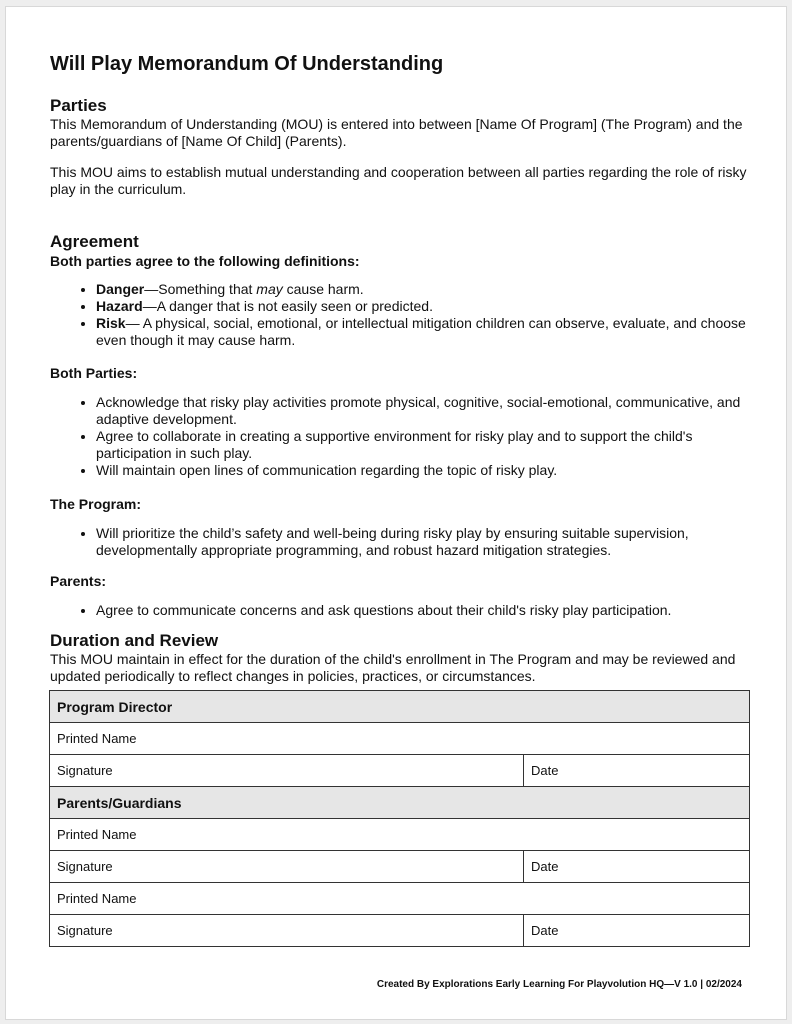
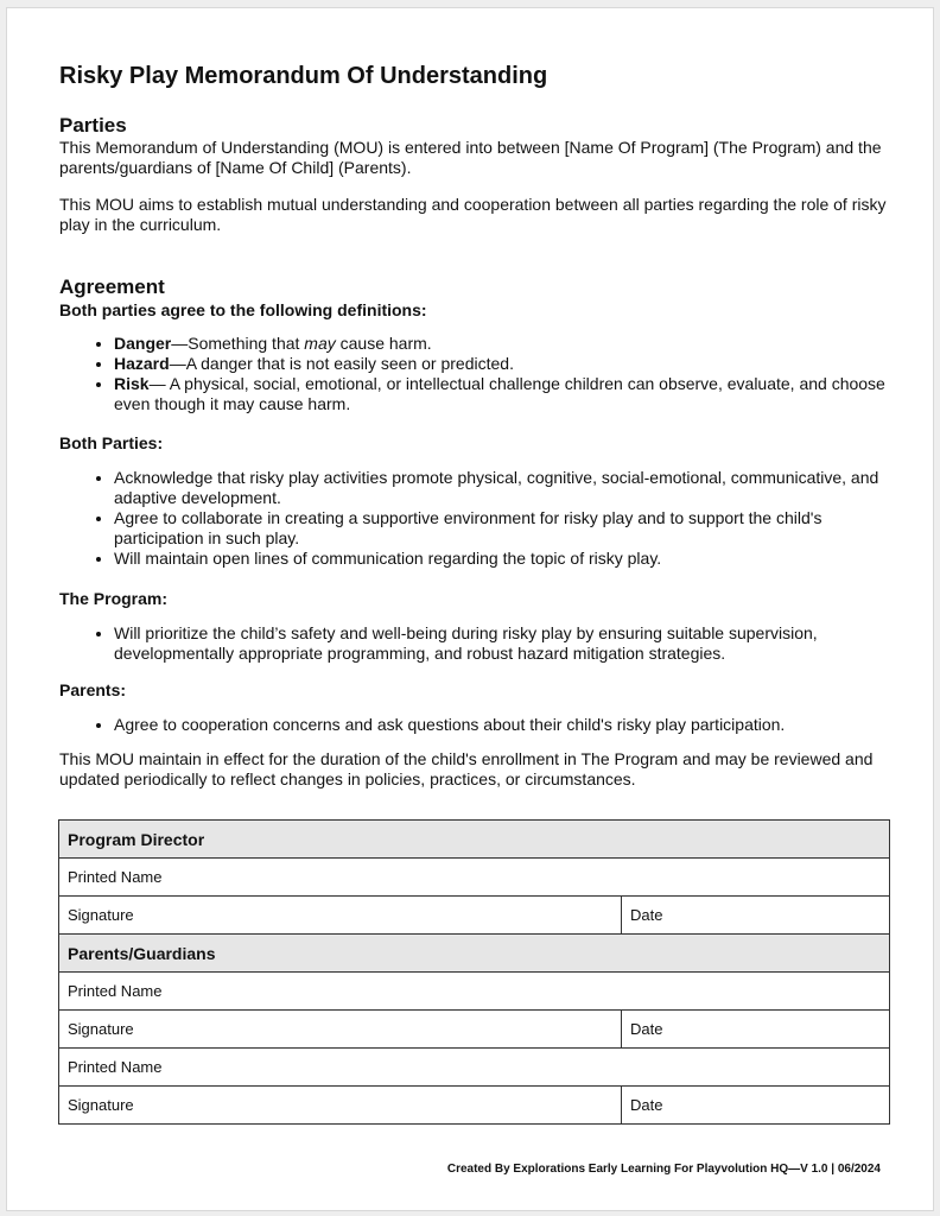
- Will Play Memorandum Of Understanding
+ Risky Play Memorandum Of Understanding
  Parties
  This Memorandum of Understanding (MOU) is entered into between [Name Of Program] (The Program) and the parents/guardians of [Name Of Child] (Parents).
  This MOU aims to establish mutual understanding and cooperation between all parties regarding the role of risky play in the curriculum.
  Agreement
  Both parties agree to the following definitions:
  Danger—Something that may cause harm.
  Hazard—A danger that is not easily seen or predicted.
- Risk— A physical, social, emotional, or intellectual mitigation children can observe, evaluate, and choose even though it may cause harm.
+ Risk— A physical, social, emotional, or intellectual challenge children can observe, evaluate, and choose even though it may cause harm.
  Both Parties:
  Acknowledge that risky play activities promote physical, cognitive, social-emotional, communicative, and adaptive development.
  Agree to collaborate in creating a supportive environment for risky play and to support the child's participation in such play.
  Will maintain open lines of communication regarding the topic of risky play.
  The Program:
  Will prioritize the child’s safety and well-being during risky play by ensuring suitable supervision, developmentally appropriate programming, and robust hazard mitigation strategies.
  Parents:
- Agree to communicate concerns and ask questions about their child's risky play participation.
+ Agree to cooperation concerns and ask questions about their child's risky play participation.
- Duration and Review
  This MOU maintain in effect for the duration of the child's enrollment in The Program and may be reviewed and updated periodically to reflect changes in policies, practices, or circumstances.
  Program Director
  Printed Name
  Signature	Date
  Parents/Guardians
  Printed Name
  Signature	Date
  Printed Name
  Signature	Date
- Created By Explorations Early Learning For Playvolution HQ—V 1.0 | 02/2024
+ Created By Explorations Early Learning For Playvolution HQ—V 1.0 | 06/2024
